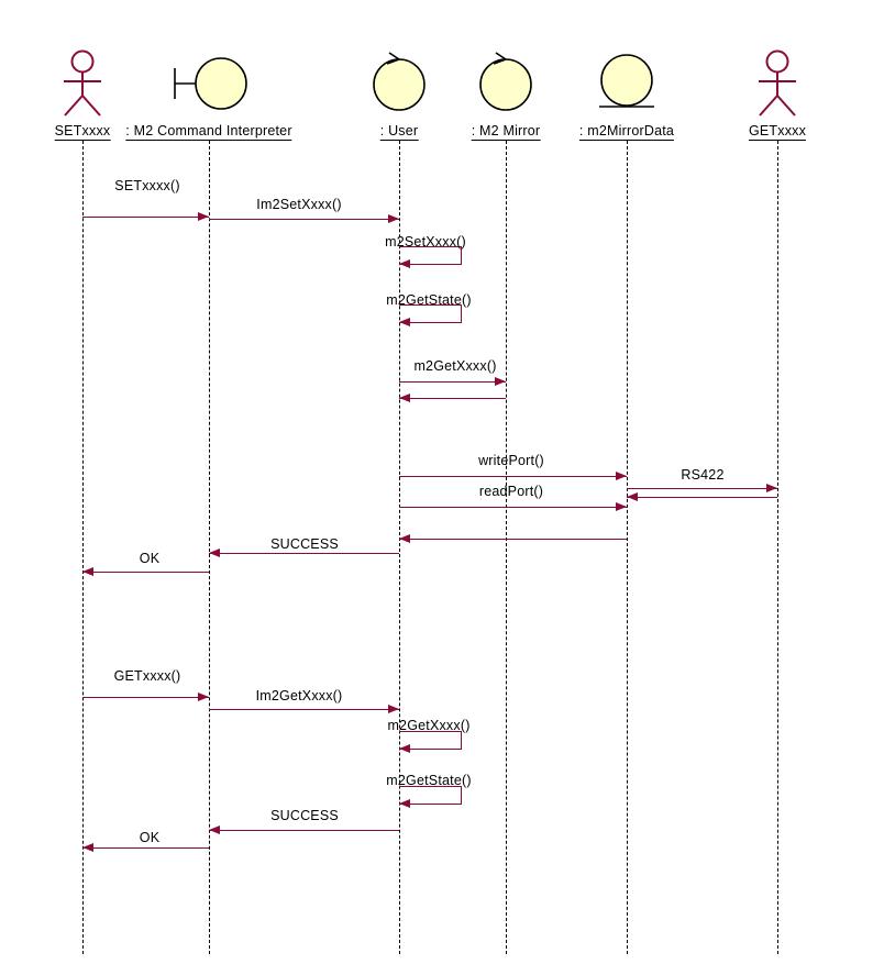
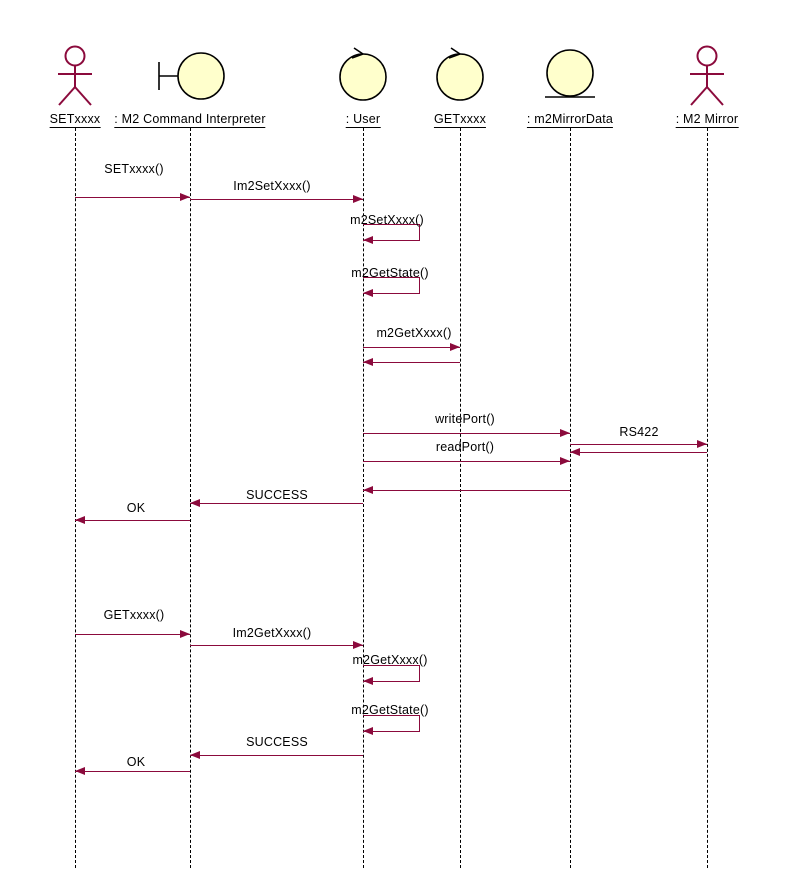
  SETxxxx
  : M2 Command Interpreter
  : User
- : M2 Mirror
+ GETxxxx
  : m2MirrorData
- GETxxxx
+ : M2 Mirror
  SETxxxx()
  Im2SetXxxx()
  m2SetXxxx()
  m2GetState()
  m2GetXxxx()
  writePort()
  RS422
  readPort()
  SUCCESS
  OK
  GETxxxx()
  Im2GetXxxx()
  m2GetXxxx()
  m2GetState()
  SUCCESS
  OK
